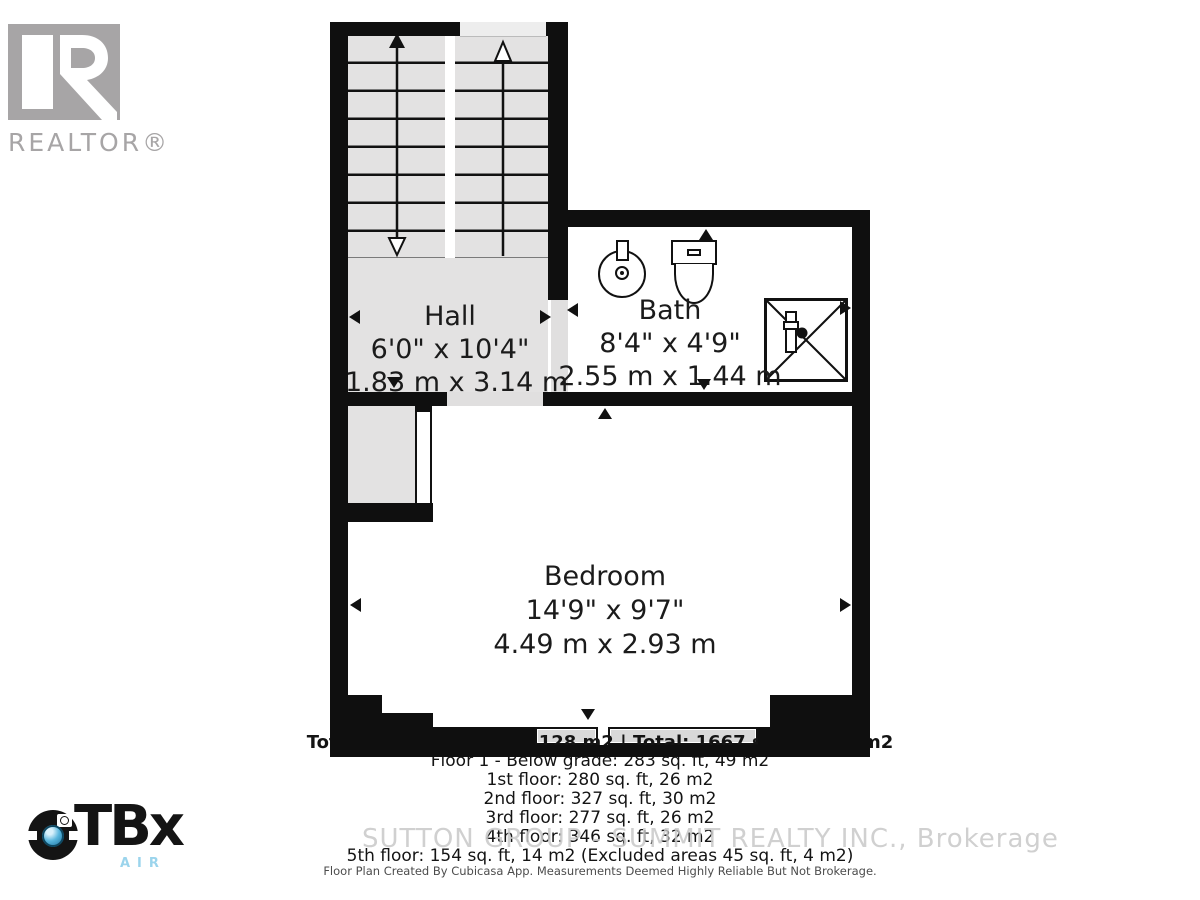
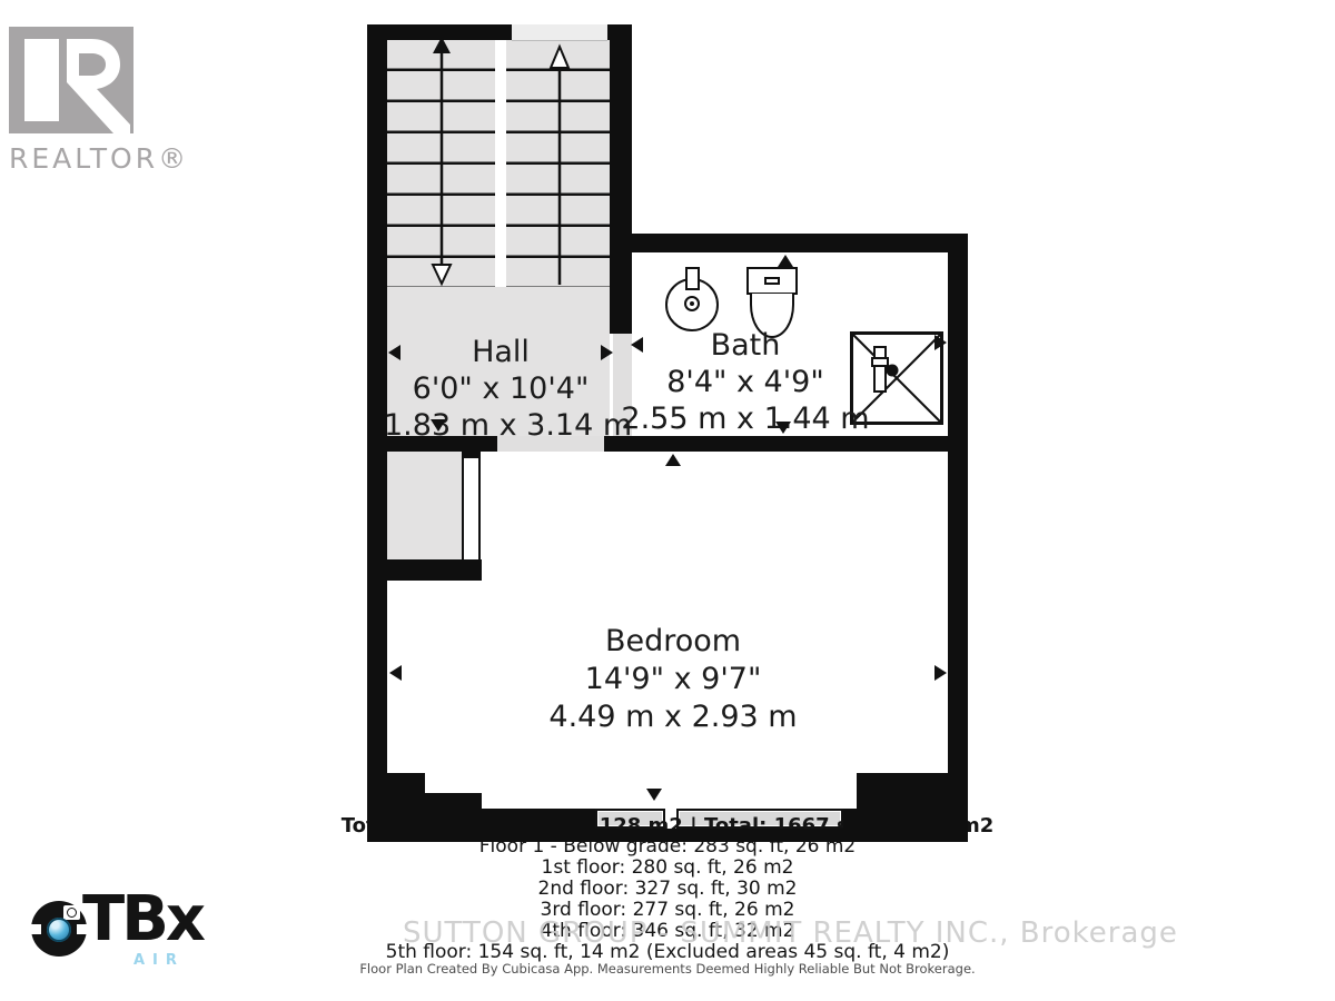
  REALTOR®
  Hall
  6'0" x 10'4"
  1.83 m x 3.14 m
  Bath
  8'4" x 4'9"
  2.55 m x 1.44 m
  Bedroom
  14'9" x 9'7"
  4.49 m x 2.93 m
- Floor 1 - Below grade: 283 sq. ft, 49 m2
+ Floor 1 - Below grade: 283 sq. ft, 26 m2
  1st floor: 280 sq. ft, 26 m2
  2nd floor: 327 sq. ft, 30 m2
  3rd floor: 277 sq. ft, 26 m2
  4th floor: 346 sq. ft, 32 m2
  5th floor: 154 sq. ft, 14 m2 (Excluded areas 45 sq. ft, 4 m2)
  SUTTON GROUP - SUMMIT REALTY INC., Brokerage
  TBx
  AIR
  Floor Plan Created By Cubicasa App. Measurements Deemed Highly Reliable But Not Brokerage.
